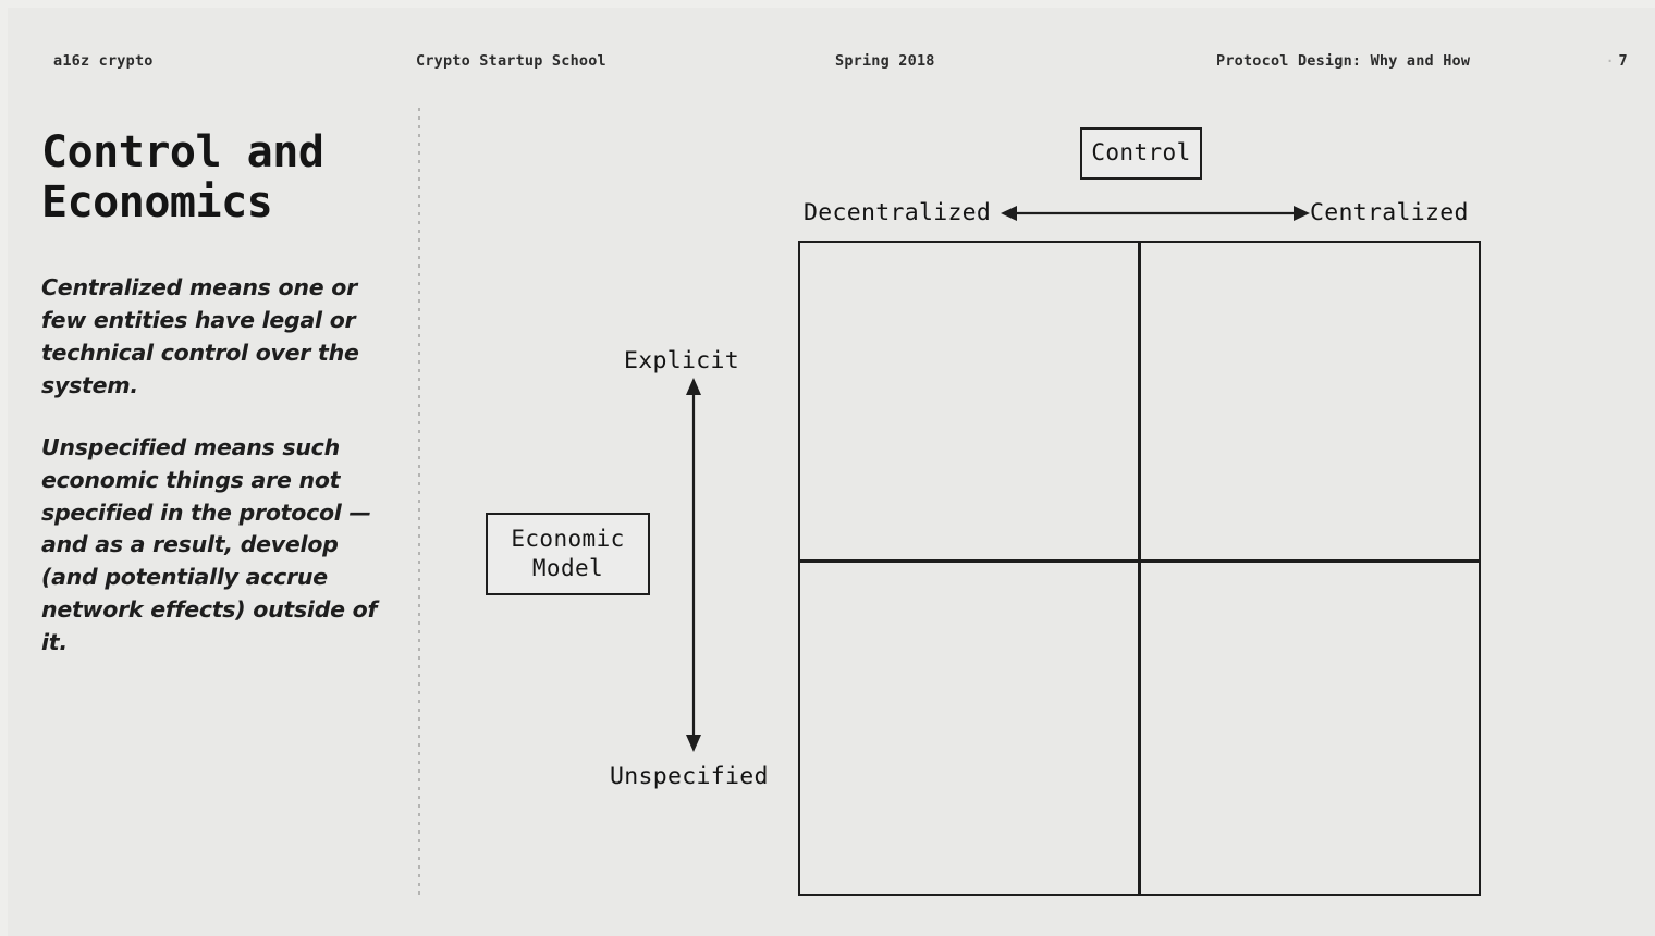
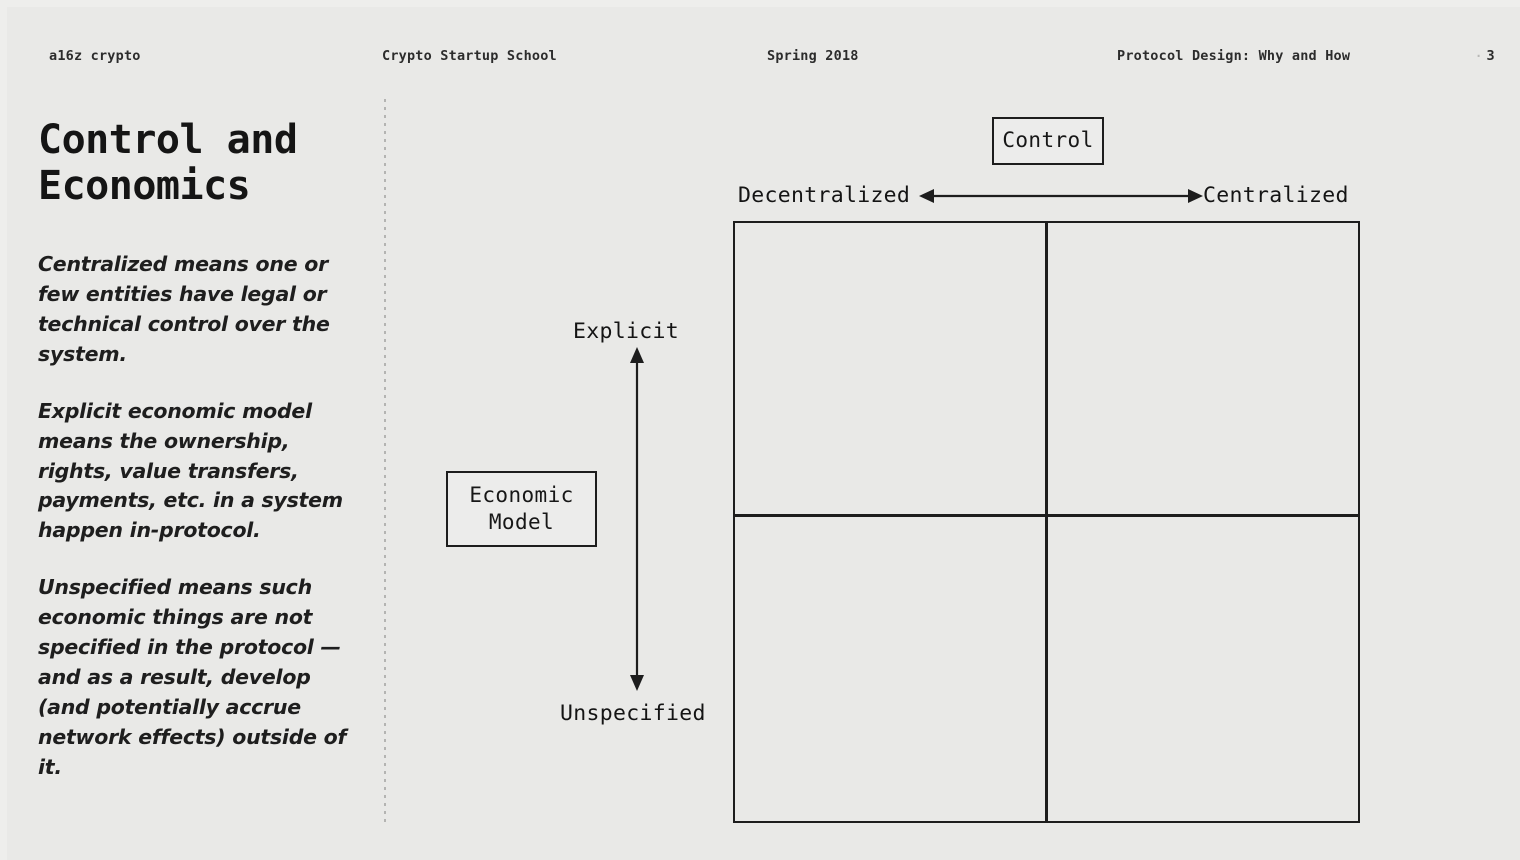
  a16z crypto
  Crypto Startup School
  Spring 2018
  Protocol Design: Why and How
- · 7
+ · 3
  Control and
  Economics
  Centralized means one or few entities have legal or technical control over the system.
+ Explicit economic model means the ownership, rights, value transfers, payments, etc. in a system happen in-protocol.
  Unspecified means such economic things are not specified in the protocol — and as a result, develop (and potentially accrue network effects) outside of it.
  Control
  Decentralized
  Centralized
  Economic
  Model
  Explicit
  Unspecified
